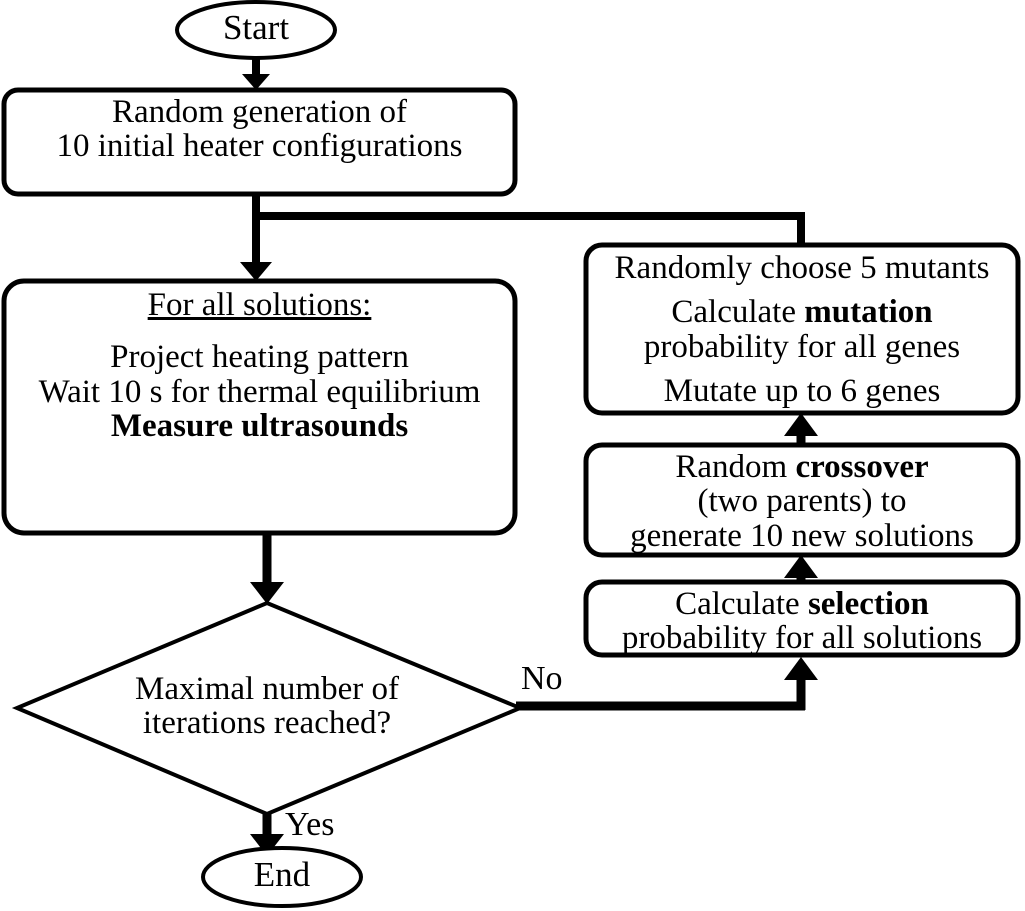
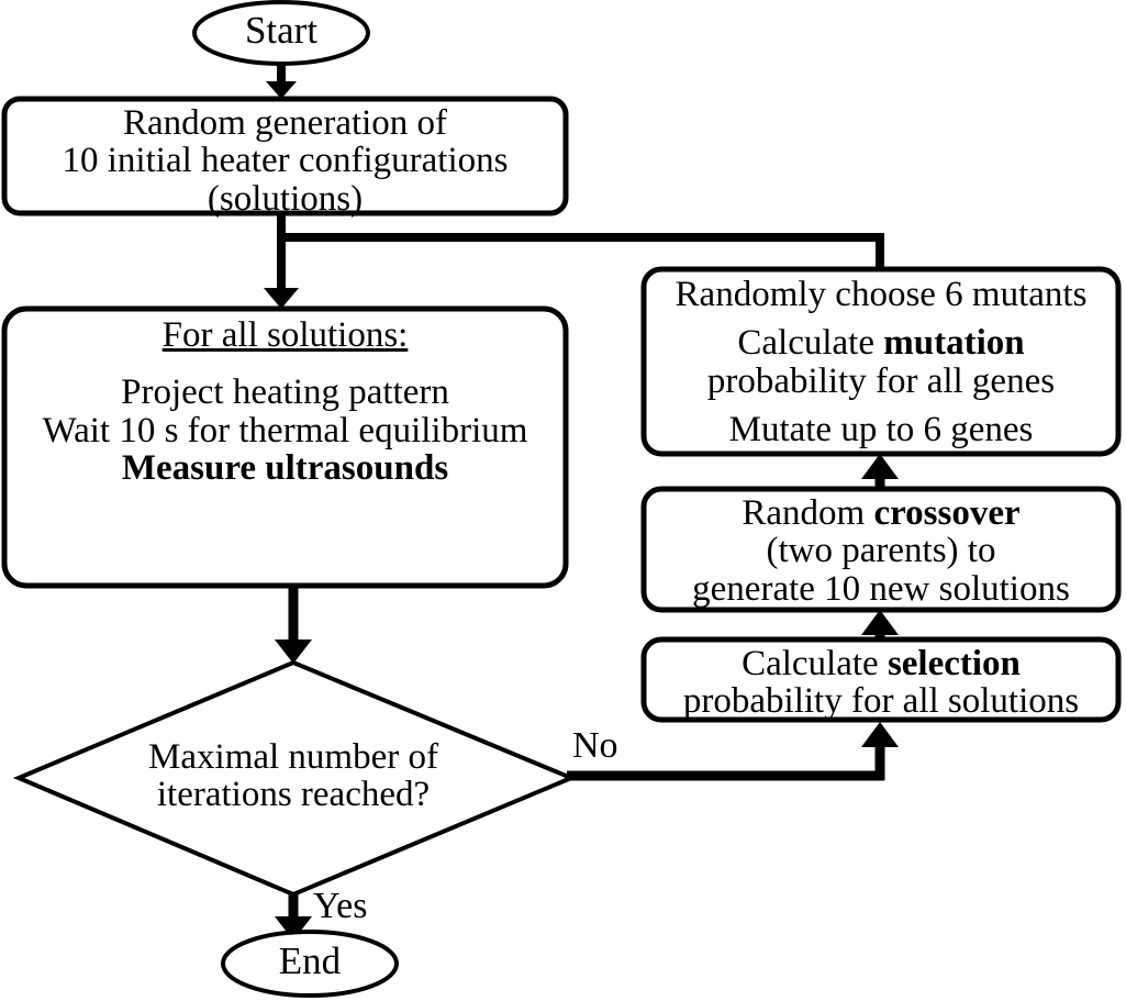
  Start
  Random generation of
  10 initial heater configurations
+ (solutions)
  For all solutions:
  Project heating pattern
  Wait 10 s for thermal equilibrium
  Measure ultrasounds
  Maximal number of
  iterations reached?
  End
- Randomly choose 5 mutants
+ Randomly choose 6 mutants
  Calculate mutation
  probability for all genes
  Mutate up to 6 genes
  Random crossover
  (two parents) to
  generate 10 new solutions
  Calculate selection
  probability for all solutions
  No
  Yes
